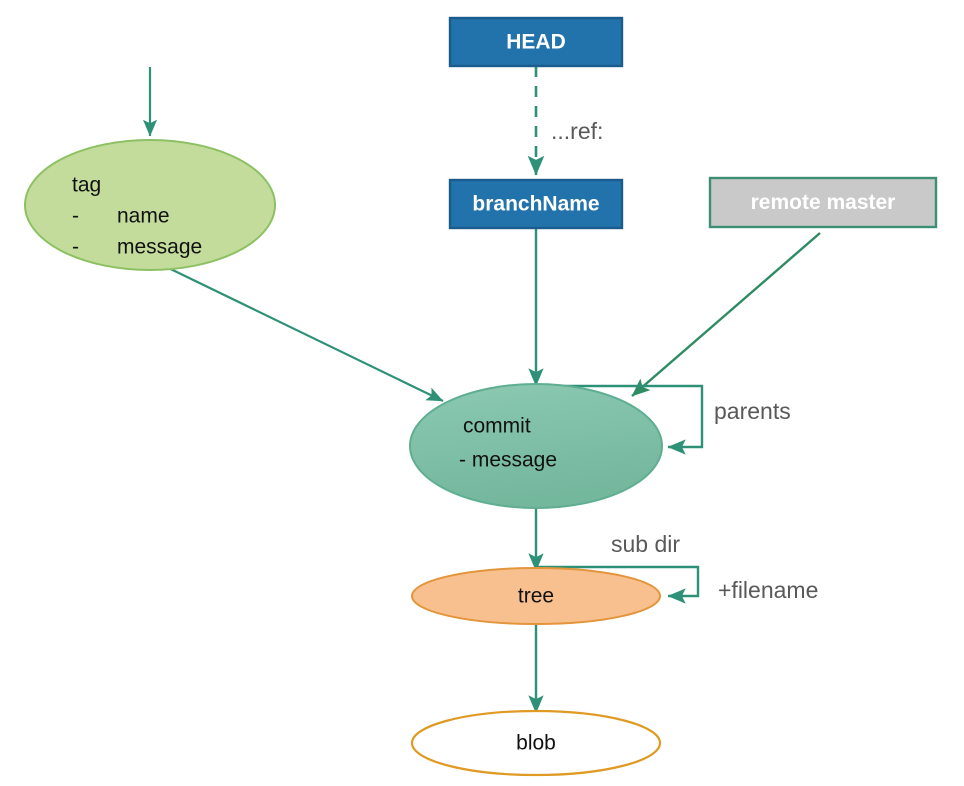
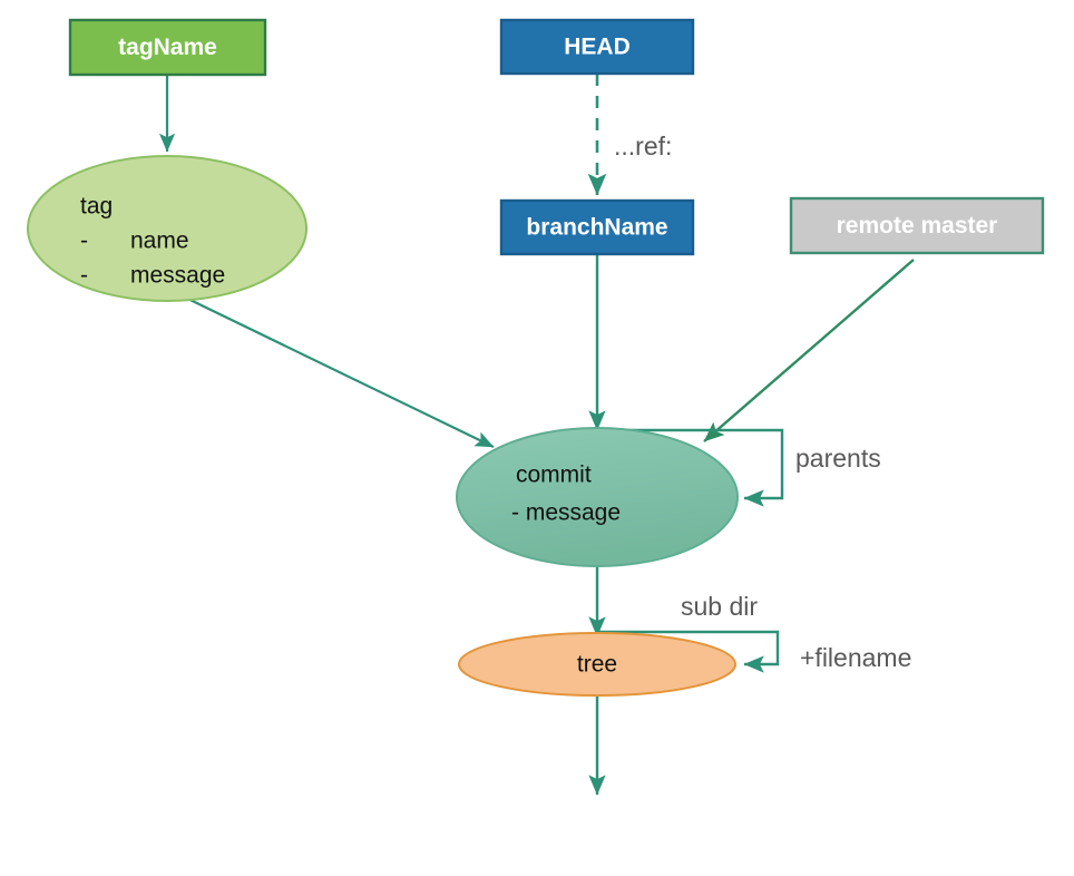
+ tagName
  HEAD
  branchName
  remote master
  tag
  -
  name
  -
  message
  commit
  - message
  tree
- blob
  ...ref:
  parents
  sub dir
  +filename
